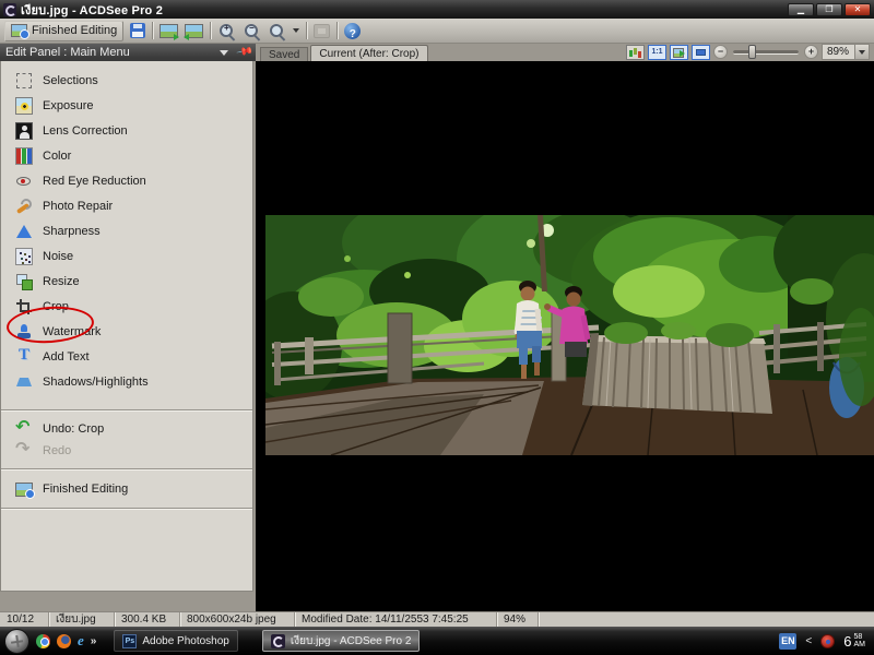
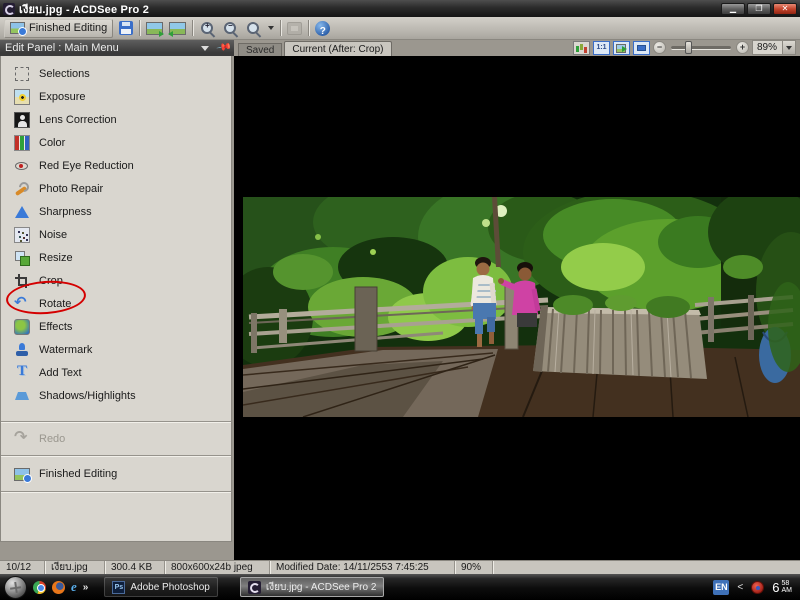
  เงียบ.jpg - ACDSee Pro 2
  ▁
  ❐
  ✕
  Finished Editing
  +
  −
  Edit Panel : Main Menu
  Selections
  Exposure
  Lens Correction
  Color
  Red Eye Reduction
  Photo Repair
  Sharpness
  Noise
  Resize
  Crop
+ Rotate
+ Effects
  Watermark
  Add Text
  Shadows/Highlights
- Undo: Crop
  Redo
  Finished Editing
  Saved
  Current (After: Crop)
  −
  +
  89%
  10/12
  เงียบ.jpg
  300.4 KB
  800x600x24b jpeg
  Modified Date: 14/11/2553 7:45:25
- 94%
+ 90%
  e
  »
  Adobe Photoshop
  เงียบ.jpg - ACDSee Pro 2
  EN
  <
  6
